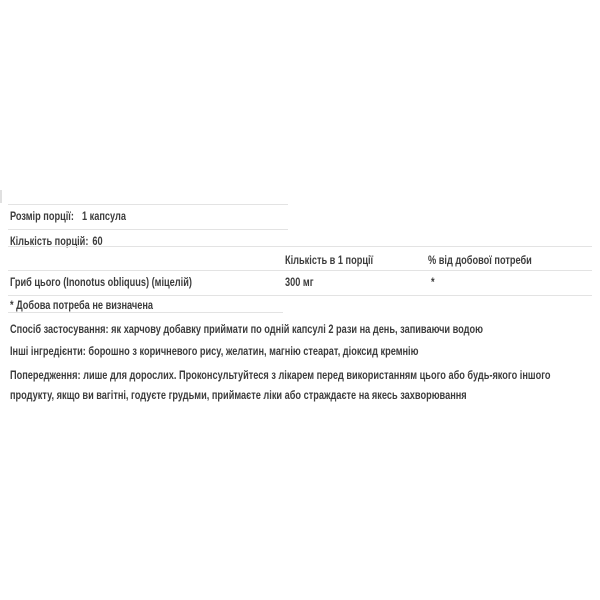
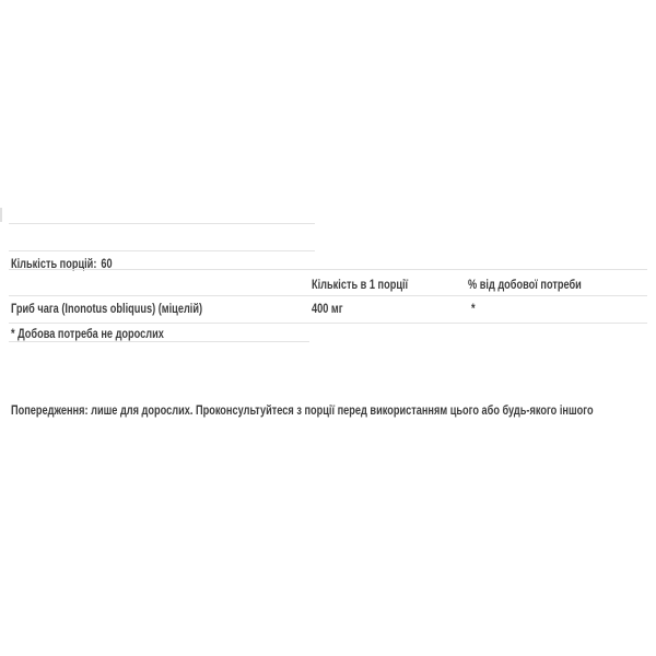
- Розмір порції: 1 капсула
  Кількість порцій: 60
  Кількість в 1 порції
  % від добової потреби
- Гриб цього (Inonotus obliquus) (міцелій)
+ Гриб чага (Inonotus obliquus) (міцелій)
- 300 мг
+ 400 мг
  *
- * Добова потреба не визначена
+ * Добова потреба не дорослих
- Спосіб застосування: як харчову добавку приймати по одній капсулі 2 рази на день, запиваючи водою
- Інші інгредієнти: борошно з коричневого рису, желатин, магнію стеарат, діоксид кремнію
- Попередження: лише для дорослих. Проконсультуйтеся з лікарем перед використанням цього або будь-якого іншого
+ Попередження: лише для дорослих. Проконсультуйтеся з порції перед використанням цього або будь-якого іншого
- продукту, якщо ви вагітні, годуєте грудьми, приймаєте ліки або страждаєте на якесь захворювання
